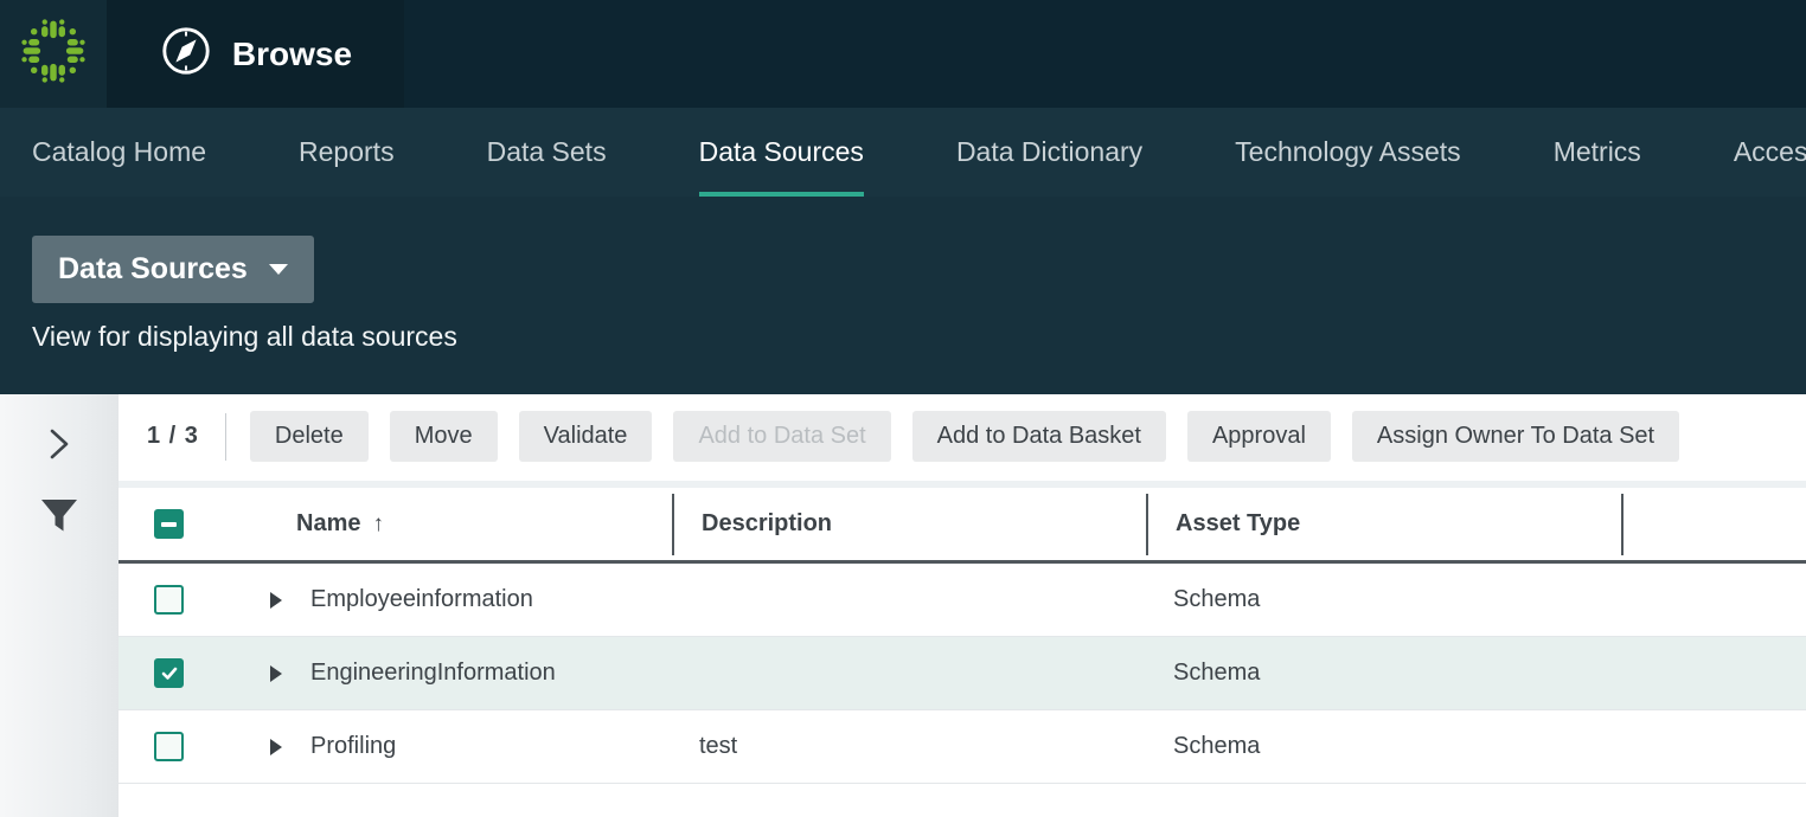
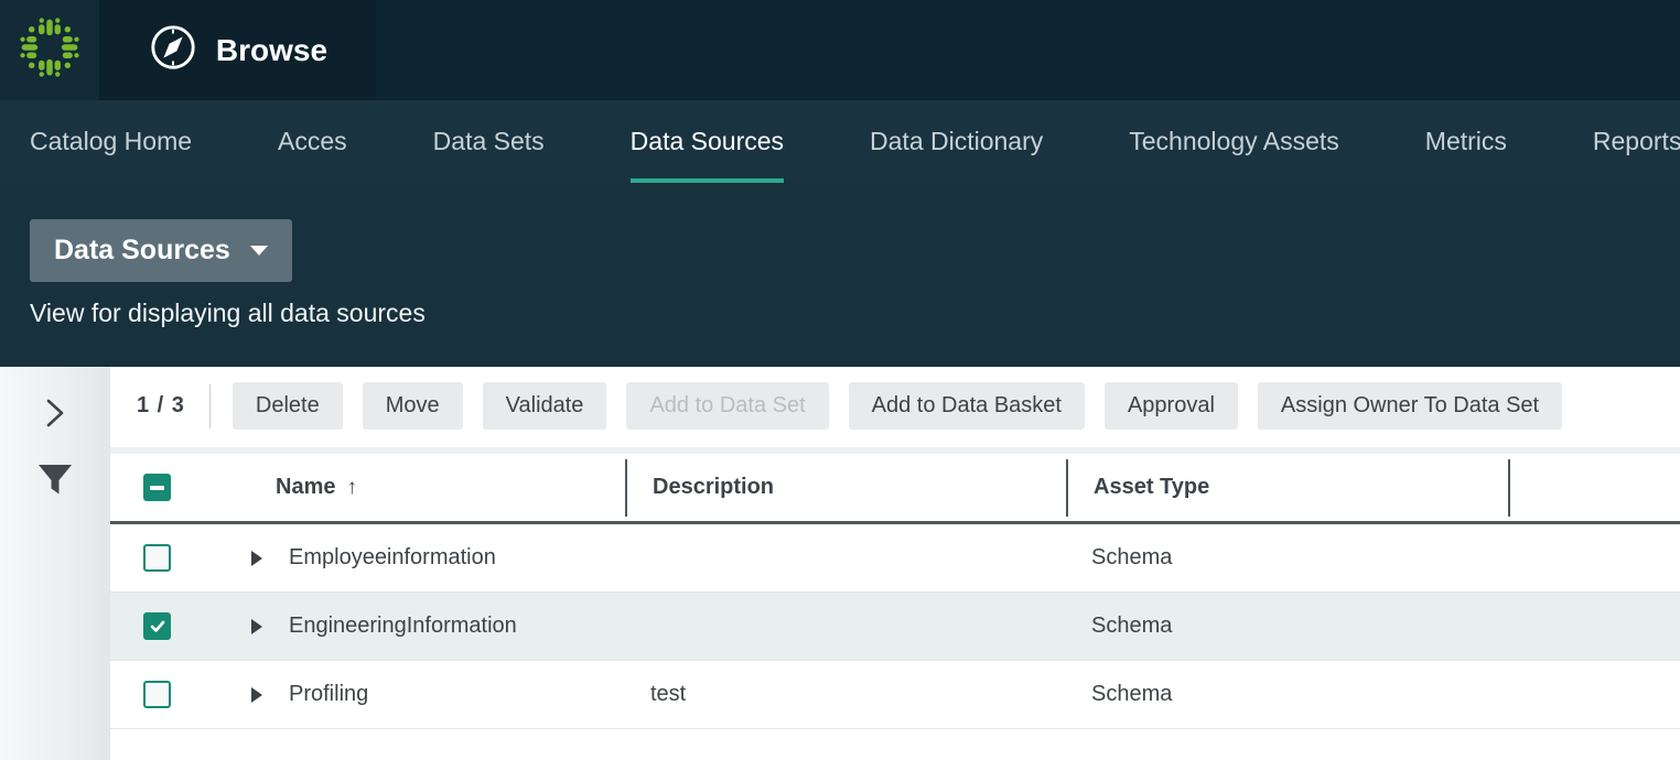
  Browse
  Catalog Home
- Reports
+ Acces
  Data Sets
  Data Sources
  Data Dictionary
  Technology Assets
  Metrics
- Acces
+ Reports
  Data Sources
  View for displaying all data sources
  1 / 3
  Delete
  Move
  Validate
  Add to Data Set
  Add to Data Basket
  Approval
  Assign Owner To Data Set
  Name
  ↑
  Description
  Asset Type
  Employeeinformation
  Schema
  EngineeringInformation
  Schema
  Profiling
  test
  Schema
